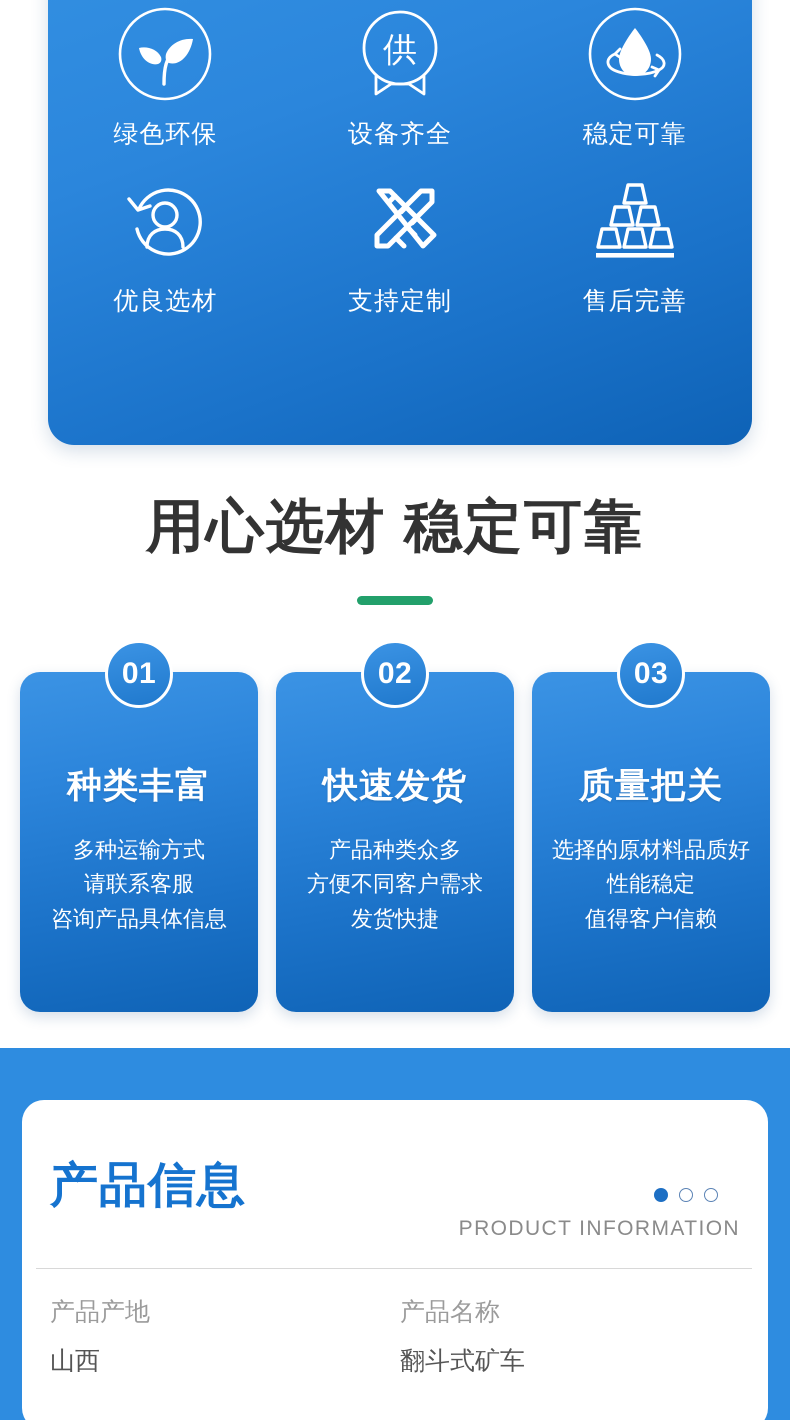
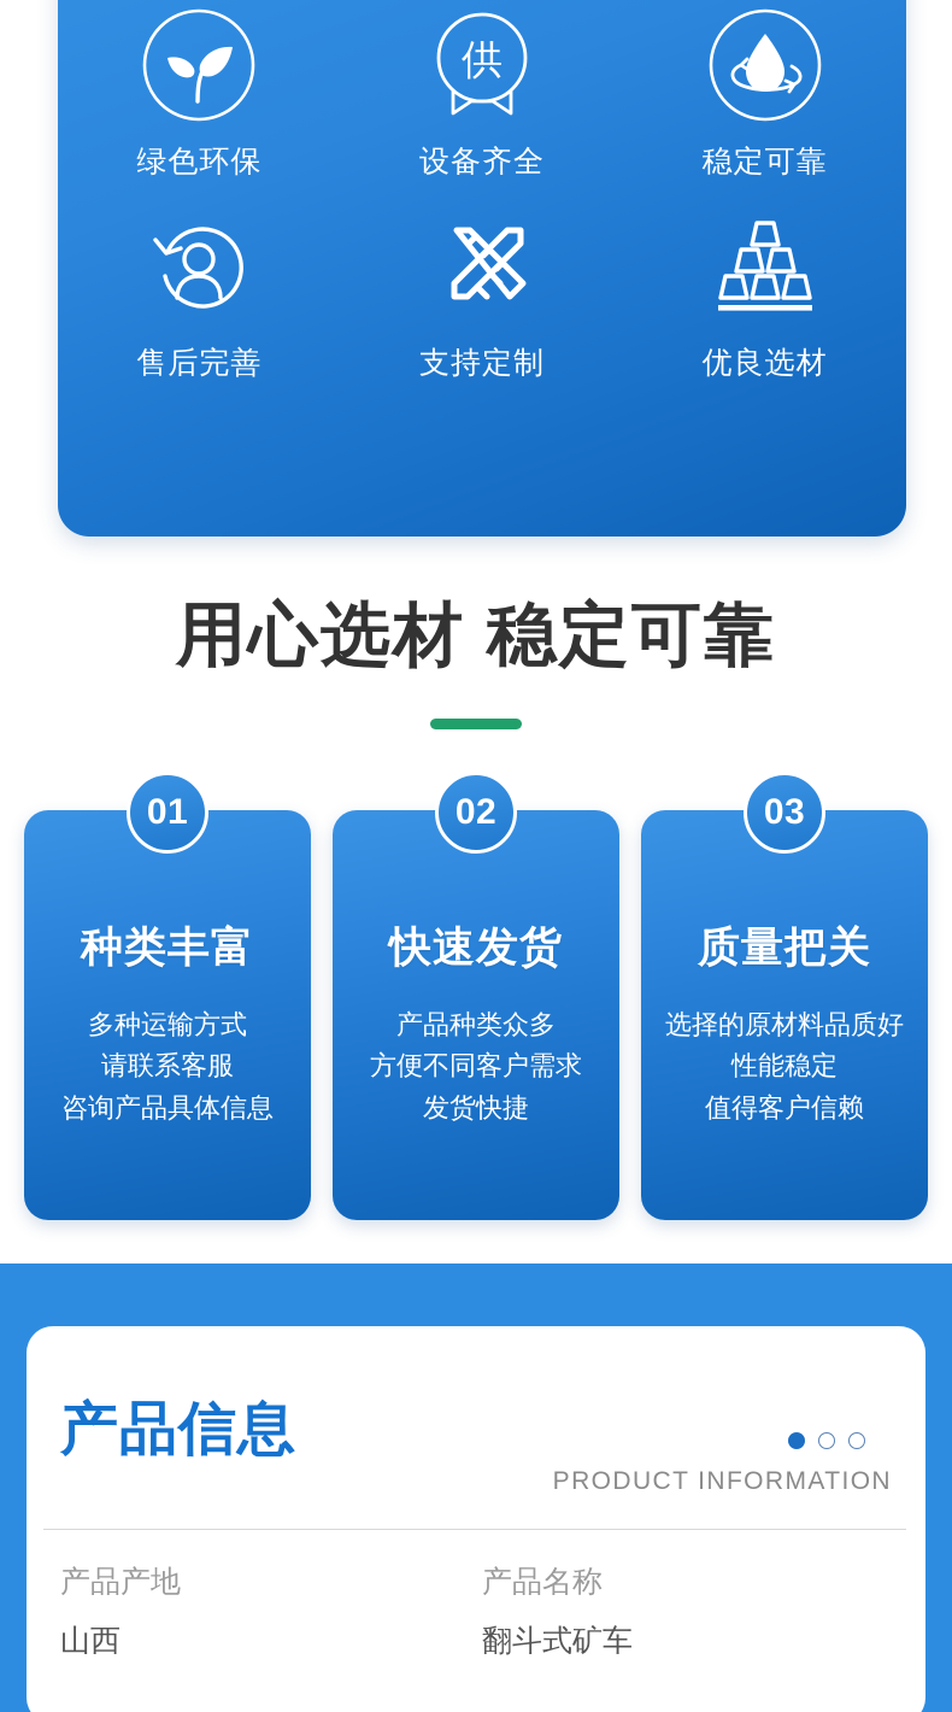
  绿色环保
  供
  设备齐全
  稳定可靠
- 优良选材
+ 售后完善
  支持定制
- 售后完善
+ 优良选材
  用心选材 稳定可靠
  01
  种类丰富
  多种运输方式
  请联系客服
  咨询产品具体信息
  02
  快速发货
  产品种类众多
  方便不同客户需求
  发货快捷
  03
  质量把关
  选择的原材料品质好
  性能稳定
  值得客户信赖
  产品信息
  PRODUCT INFORMATION
  产品产地
  山西
  产品名称
  翻斗式矿车
